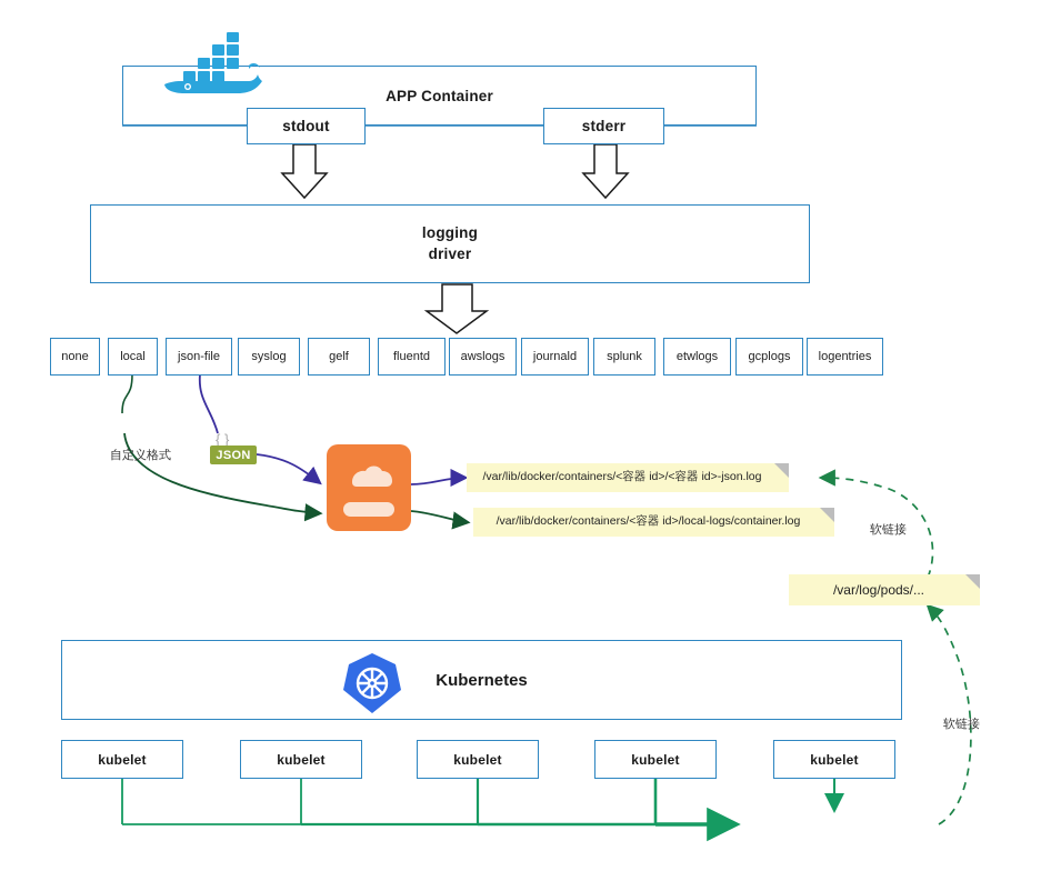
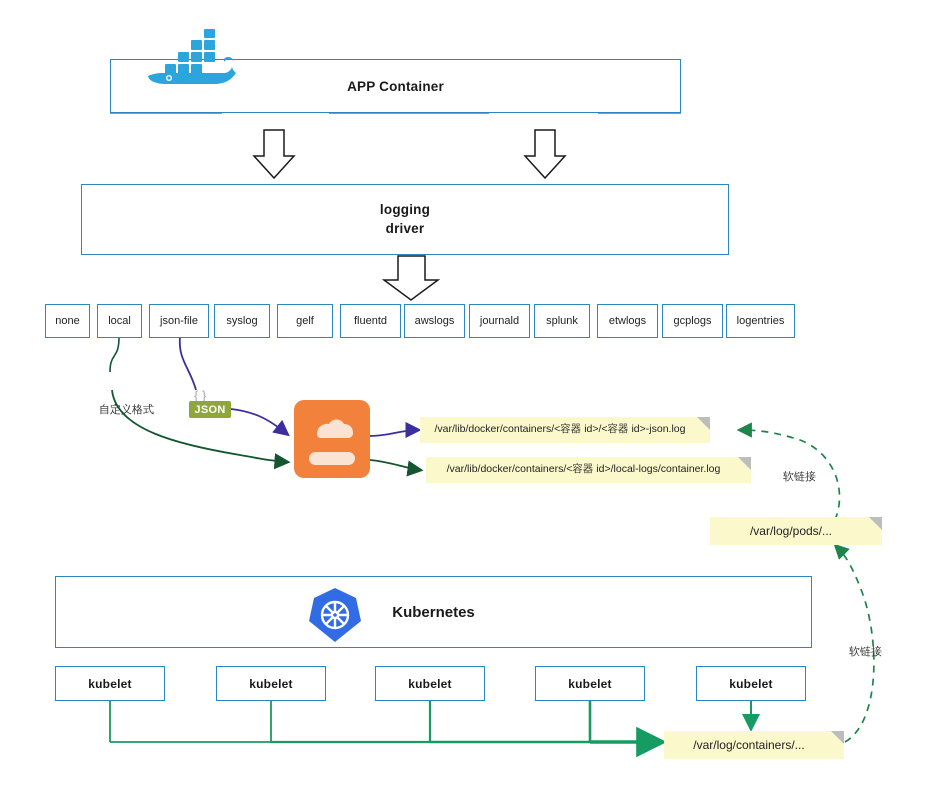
  APP Container
- stdout
- stderr
  logging
  driver
  none
  local
  json-file
  syslog
  gelf
  fluentd
  awslogs
  journald
  splunk
  etwlogs
  gcplogs
  logentries
  自定义格式
  { }
  JSON
  /var/lib/docker/containers/<容器 id>/<容器 id>-json.log
  /var/lib/docker/containers/<容器 id>/local-logs/container.log
  /var/log/pods/...
+ /var/log/containers/...
  软链接
  软链接
  Kubernetes
  kubelet
  kubelet
  kubelet
  kubelet
  kubelet
